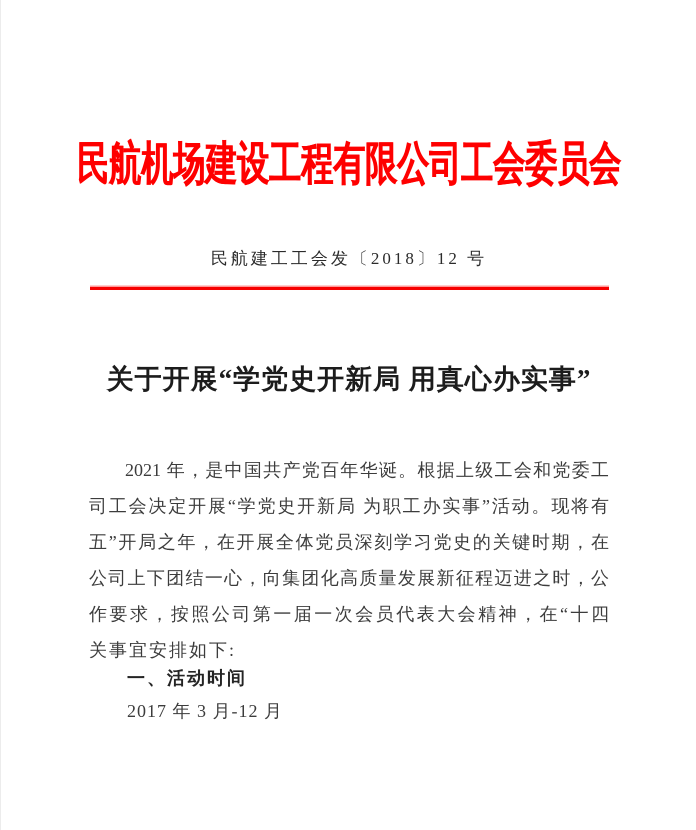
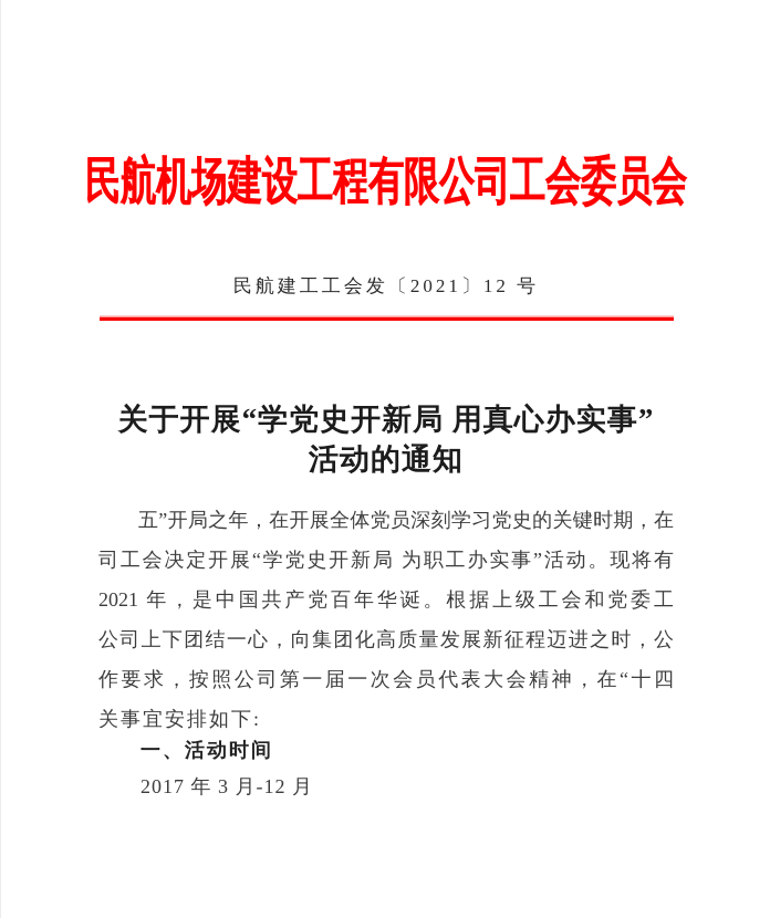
  民航机场建设工程有限公司工会委员会
- 民航建工工会发〔2018〕12 号
+ 民航建工工会发〔2021〕12 号
  关于开展“学党史开新局 用真心办实事”
+ 活动的通知
- 2021 年，是中国共产党百年华诞。根据上级工会和党委工
+ 五”开局之年，在开展全体党员深刻学习党史的关键时期，在
  司工会决定开展“学党史开新局 为职工办实事”活动。现将有
- 五”开局之年，在开展全体党员深刻学习党史的关键时期，在
+ 2021 年，是中国共产党百年华诞。根据上级工会和党委工
  公司上下团结一心，向集团化高质量发展新征程迈进之时，公
  作要求，按照公司第一届一次会员代表大会精神，在“十四
  关事宜安排如下:
  一、活动时间
  2017 年 3 月-12 月
